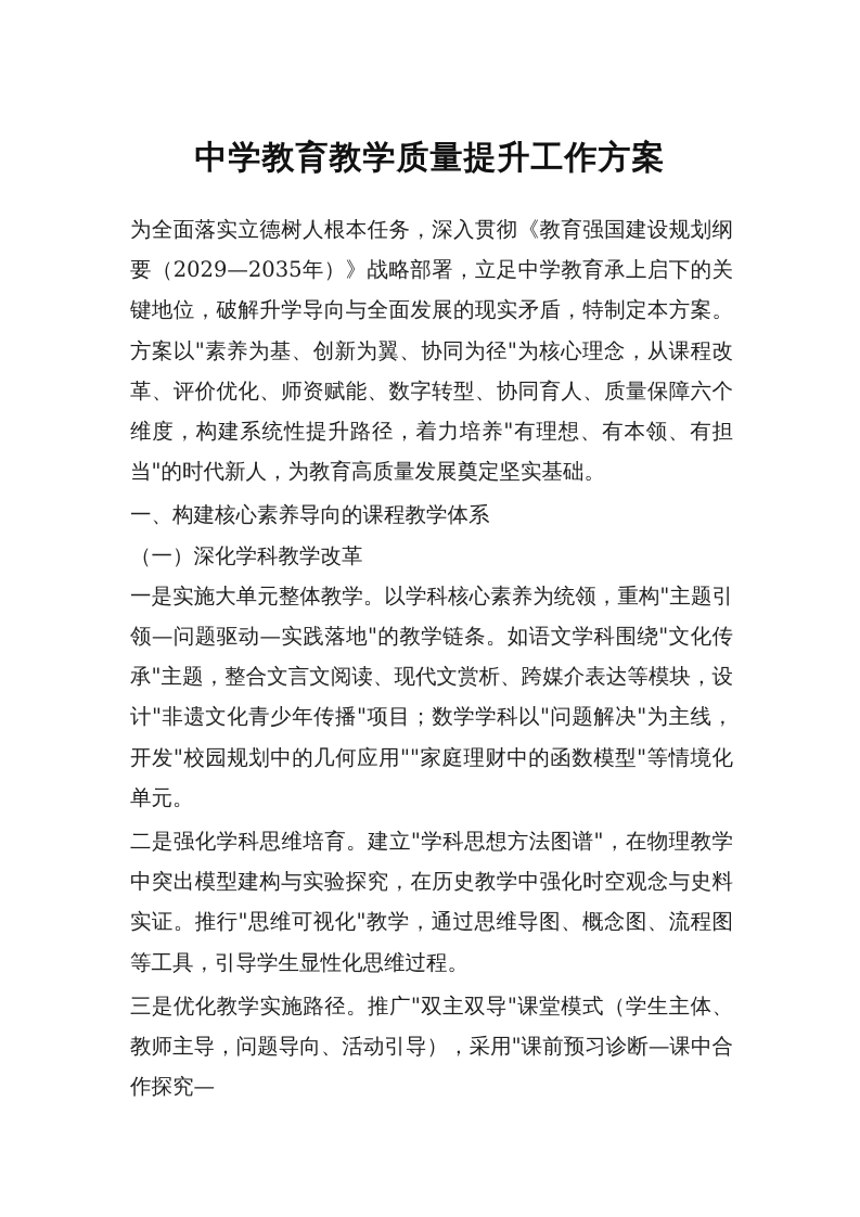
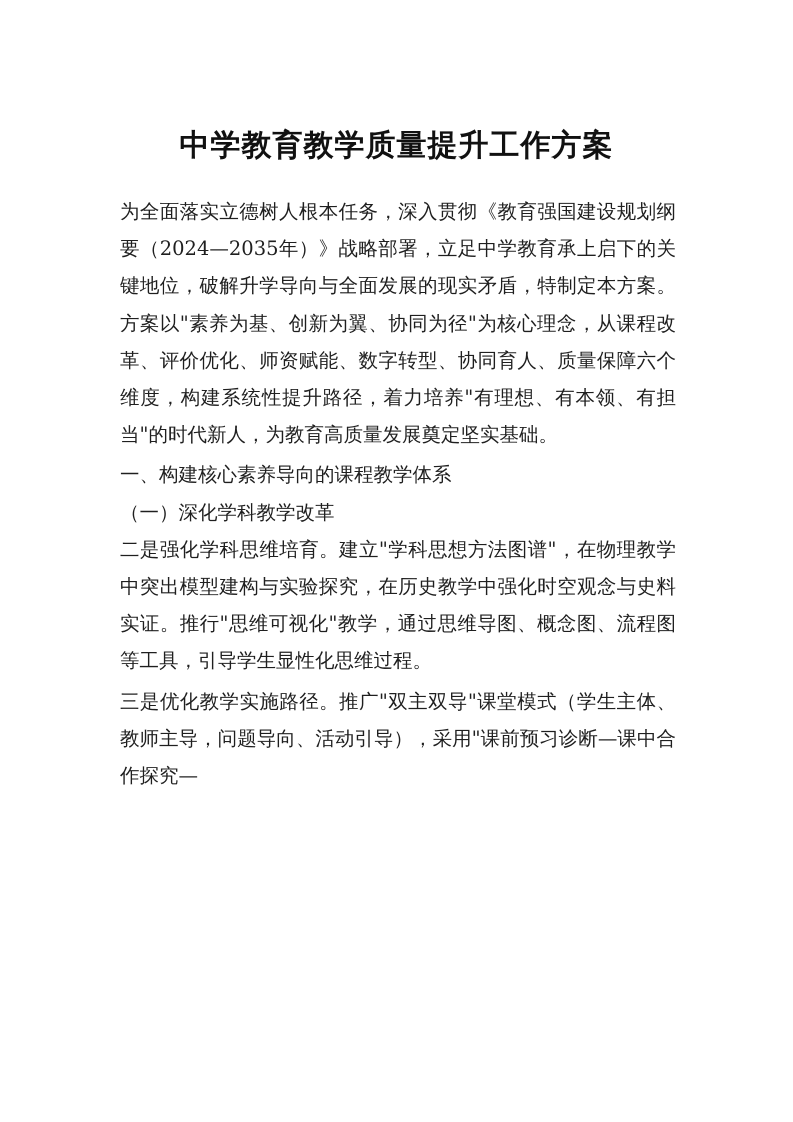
  中学教育教学质量提升工作方案
- 为全面落实立德树人根本任务，深入贯彻《教育强国建设规划纲要（2029—2035年）》战略部署，立足中学教育承上启下的关键地位，破解升学导向与全面发展的现实矛盾，特制定本方案。方案以"素养为基、创新为翼、协同为径"为核心理念，从课程改革、评价优化、师资赋能、数字转型、协同育人、质量保障六个维度，构建系统性提升路径，着力培养"有理想、有本领、有担当"的时代新人，为教育高质量发展奠定坚实基础。
+ 为全面落实立德树人根本任务，深入贯彻《教育强国建设规划纲要（2024—2035年）》战略部署，立足中学教育承上启下的关键地位，破解升学导向与全面发展的现实矛盾，特制定本方案。方案以"素养为基、创新为翼、协同为径"为核心理念，从课程改革、评价优化、师资赋能、数字转型、协同育人、质量保障六个维度，构建系统性提升路径，着力培养"有理想、有本领、有担当"的时代新人，为教育高质量发展奠定坚实基础。
  一、构建核心素养导向的课程教学体系
  （一）深化学科教学改革
- 一是实施大单元整体教学。以学科核心素养为统领，重构"主题引领—问题驱动—实践落地"的教学链条。如语文学科围绕"文化传承"主题，整合文言文阅读、现代文赏析、跨媒介表达等模块，设计"非遗文化青少年传播"项目；数学学科以"问题解决"为主线，开发"校园规划中的几何应用""家庭理财中的函数模型"等情境化单元。
  二是强化学科思维培育。建立"学科思想方法图谱"，在物理教学中突出模型建构与实验探究，在历史教学中强化时空观念与史料实证。推行"思维可视化"教学，通过思维导图、概念图、流程图等工具，引导学生显性化思维过程。
  三是优化教学实施路径。推广"双主双导"课堂模式（学生主体、教师主导，问题导向、活动引导），采用"课前预习诊断—课中合作探究—
